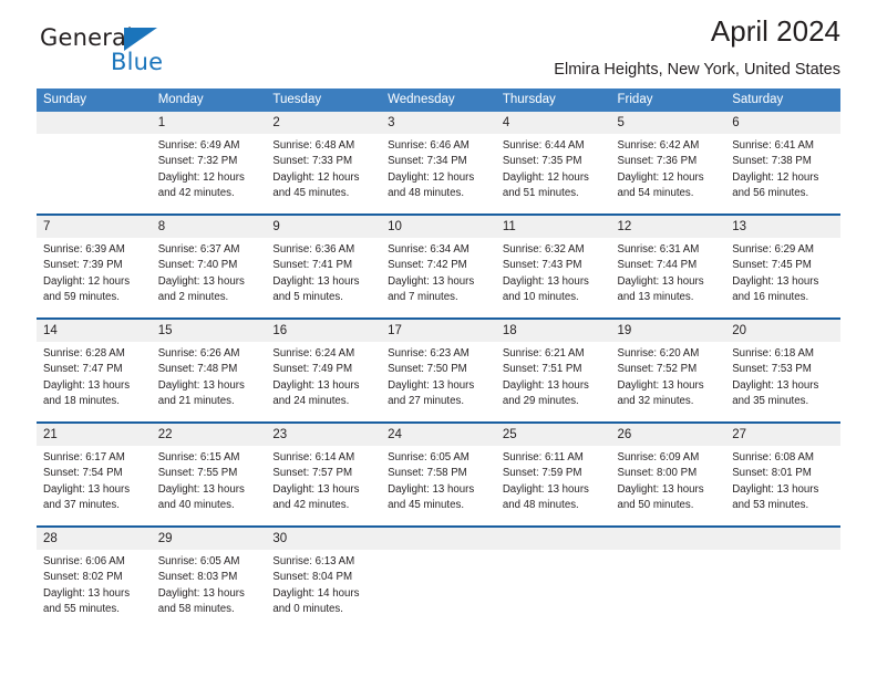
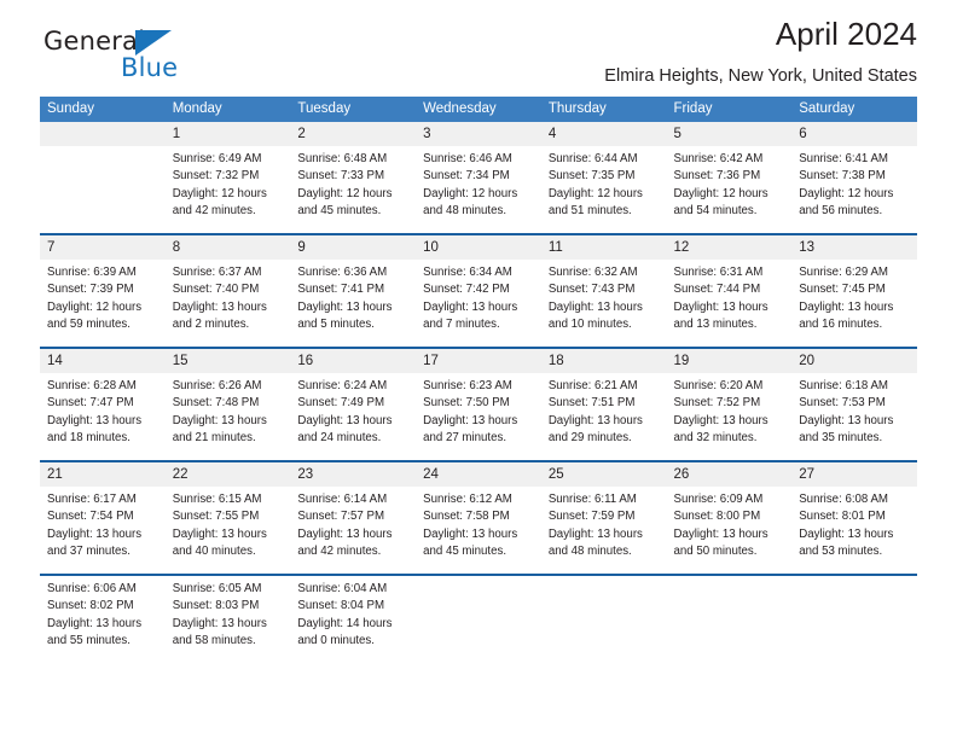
  General
  Blue
  April 2024
  Elmira Heights, New York, United States
  Sunday	Monday	Tuesday	Wednesday	Thursday	Friday	Saturday
  	1	2	3	4	5	6
  	Sunrise: 6:49 AMSunset: 7:32 PMDaylight: 12 hoursand 42 minutes.	Sunrise: 6:48 AMSunset: 7:33 PMDaylight: 12 hoursand 45 minutes.	Sunrise: 6:46 AMSunset: 7:34 PMDaylight: 12 hoursand 48 minutes.	Sunrise: 6:44 AMSunset: 7:35 PMDaylight: 12 hoursand 51 minutes.	Sunrise: 6:42 AMSunset: 7:36 PMDaylight: 12 hoursand 54 minutes.	Sunrise: 6:41 AMSunset: 7:38 PMDaylight: 12 hoursand 56 minutes.
  7	8	9	10	11	12	13
  Sunrise: 6:39 AMSunset: 7:39 PMDaylight: 12 hoursand 59 minutes.	Sunrise: 6:37 AMSunset: 7:40 PMDaylight: 13 hoursand 2 minutes.	Sunrise: 6:36 AMSunset: 7:41 PMDaylight: 13 hoursand 5 minutes.	Sunrise: 6:34 AMSunset: 7:42 PMDaylight: 13 hoursand 7 minutes.	Sunrise: 6:32 AMSunset: 7:43 PMDaylight: 13 hoursand 10 minutes.	Sunrise: 6:31 AMSunset: 7:44 PMDaylight: 13 hoursand 13 minutes.	Sunrise: 6:29 AMSunset: 7:45 PMDaylight: 13 hoursand 16 minutes.
  14	15	16	17	18	19	20
  Sunrise: 6:28 AMSunset: 7:47 PMDaylight: 13 hoursand 18 minutes.	Sunrise: 6:26 AMSunset: 7:48 PMDaylight: 13 hoursand 21 minutes.	Sunrise: 6:24 AMSunset: 7:49 PMDaylight: 13 hoursand 24 minutes.	Sunrise: 6:23 AMSunset: 7:50 PMDaylight: 13 hoursand 27 minutes.	Sunrise: 6:21 AMSunset: 7:51 PMDaylight: 13 hoursand 29 minutes.	Sunrise: 6:20 AMSunset: 7:52 PMDaylight: 13 hoursand 32 minutes.	Sunrise: 6:18 AMSunset: 7:53 PMDaylight: 13 hoursand 35 minutes.
  21	22	23	24	25	26	27
- Sunrise: 6:17 AMSunset: 7:54 PMDaylight: 13 hoursand 37 minutes.	Sunrise: 6:15 AMSunset: 7:55 PMDaylight: 13 hoursand 40 minutes.	Sunrise: 6:14 AMSunset: 7:57 PMDaylight: 13 hoursand 42 minutes.	Sunrise: 6:05 AMSunset: 7:58 PMDaylight: 13 hoursand 45 minutes.	Sunrise: 6:11 AMSunset: 7:59 PMDaylight: 13 hoursand 48 minutes.	Sunrise: 6:09 AMSunset: 8:00 PMDaylight: 13 hoursand 50 minutes.	Sunrise: 6:08 AMSunset: 8:01 PMDaylight: 13 hoursand 53 minutes.
+ Sunrise: 6:17 AMSunset: 7:54 PMDaylight: 13 hoursand 37 minutes.	Sunrise: 6:15 AMSunset: 7:55 PMDaylight: 13 hoursand 40 minutes.	Sunrise: 6:14 AMSunset: 7:57 PMDaylight: 13 hoursand 42 minutes.	Sunrise: 6:12 AMSunset: 7:58 PMDaylight: 13 hoursand 45 minutes.	Sunrise: 6:11 AMSunset: 7:59 PMDaylight: 13 hoursand 48 minutes.	Sunrise: 6:09 AMSunset: 8:00 PMDaylight: 13 hoursand 50 minutes.	Sunrise: 6:08 AMSunset: 8:01 PMDaylight: 13 hoursand 53 minutes.
- 28	29	30
- Sunrise: 6:06 AMSunset: 8:02 PMDaylight: 13 hoursand 55 minutes.	Sunrise: 6:05 AMSunset: 8:03 PMDaylight: 13 hoursand 58 minutes.	Sunrise: 6:13 AMSunset: 8:04 PMDaylight: 14 hoursand 0 minutes.
+ Sunrise: 6:06 AMSunset: 8:02 PMDaylight: 13 hoursand 55 minutes.	Sunrise: 6:05 AMSunset: 8:03 PMDaylight: 13 hoursand 58 minutes.	Sunrise: 6:04 AMSunset: 8:04 PMDaylight: 14 hoursand 0 minutes.
